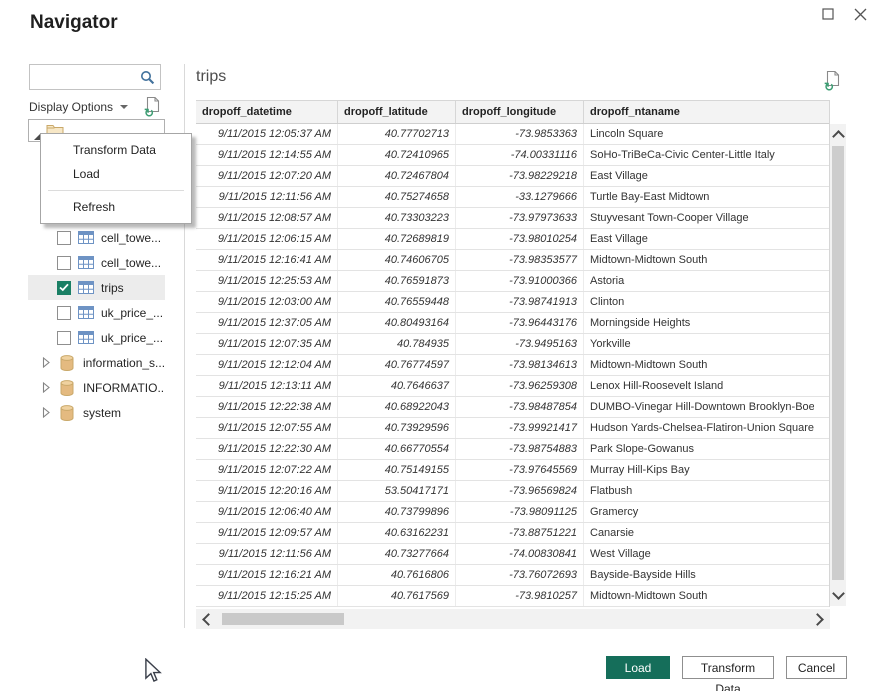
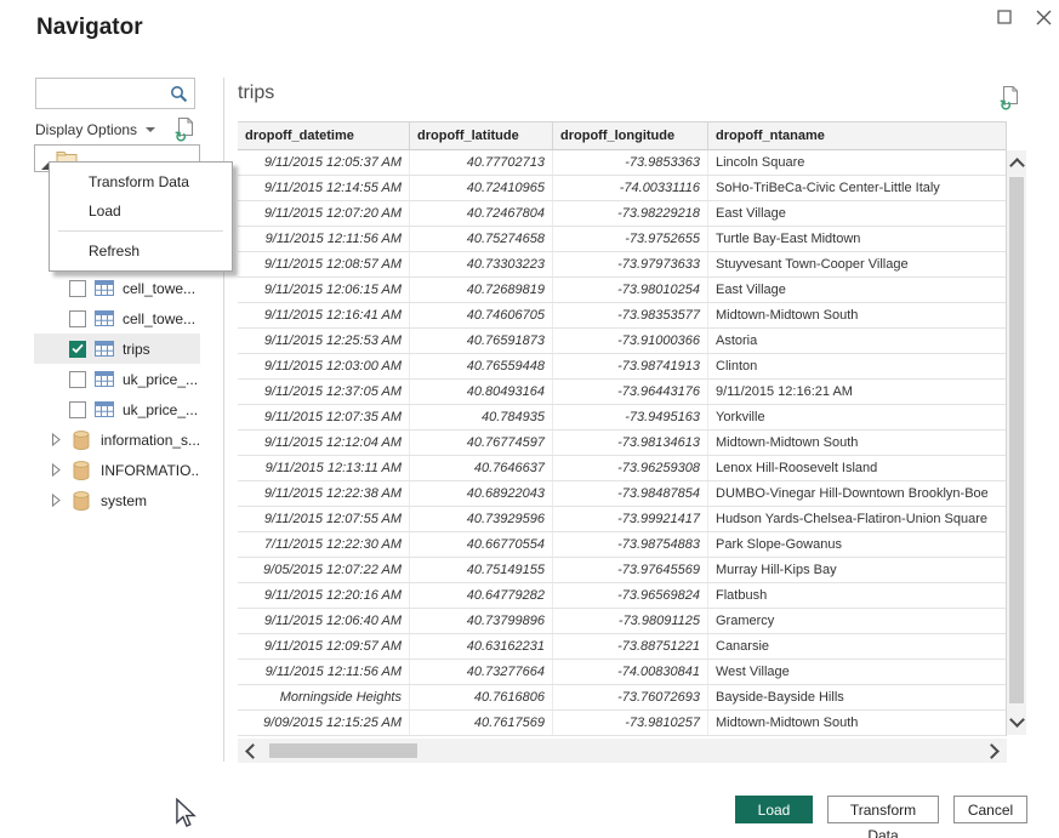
  Navigator
  Display Options
  ↻
  cell_towe...
  cell_towe...
  trips
  uk_price_...
  uk_price_...
  information_s...
  INFORMATIO..
  system
  trips
  ↻
  dropoff_datetime
  dropoff_latitude
  dropoff_longitude
  dropoff_ntaname
  9/11/2015 12:05:37 AM
  40.77702713
  -73.9853363
  Lincoln Square
  9/11/2015 12:14:55 AM
  40.72410965
  -74.00331116
  SoHo-TriBeCa-Civic Center-Little Italy
  9/11/2015 12:07:20 AM
  40.72467804
  -73.98229218
  East Village
  9/11/2015 12:11:56 AM
  40.75274658
- -33.1279666
+ -73.9752655
  Turtle Bay-East Midtown
  9/11/2015 12:08:57 AM
  40.73303223
  -73.97973633
  Stuyvesant Town-Cooper Village
  9/11/2015 12:06:15 AM
  40.72689819
  -73.98010254
  East Village
  9/11/2015 12:16:41 AM
  40.74606705
  -73.98353577
  Midtown-Midtown South
  9/11/2015 12:25:53 AM
  40.76591873
  -73.91000366
  Astoria
  9/11/2015 12:03:00 AM
  40.76559448
  -73.98741913
  Clinton
  9/11/2015 12:37:05 AM
  40.80493164
  -73.96443176
- Morningside Heights
+ 9/11/2015 12:16:21 AM
  9/11/2015 12:07:35 AM
  40.784935
  -73.9495163
  Yorkville
  9/11/2015 12:12:04 AM
  40.76774597
  -73.98134613
  Midtown-Midtown South
  9/11/2015 12:13:11 AM
  40.7646637
  -73.96259308
  Lenox Hill-Roosevelt Island
  9/11/2015 12:22:38 AM
  40.68922043
  -73.98487854
  DUMBO-Vinegar Hill-Downtown Brooklyn-Boe
  9/11/2015 12:07:55 AM
  40.73929596
  -73.99921417
  Hudson Yards-Chelsea-Flatiron-Union Square
- 9/11/2015 12:22:30 AM
+ 7/11/2015 12:22:30 AM
  40.66770554
  -73.98754883
  Park Slope-Gowanus
- 9/11/2015 12:07:22 AM
+ 9/05/2015 12:07:22 AM
  40.75149155
  -73.97645569
  Murray Hill-Kips Bay
  9/11/2015 12:20:16 AM
- 53.50417171
+ 40.64779282
  -73.96569824
  Flatbush
  9/11/2015 12:06:40 AM
  40.73799896
  -73.98091125
  Gramercy
  9/11/2015 12:09:57 AM
  40.63162231
  -73.88751221
  Canarsie
  9/11/2015 12:11:56 AM
  40.73277664
  -74.00830841
  West Village
- 9/11/2015 12:16:21 AM
+ Morningside Heights
  40.7616806
  -73.76072693
  Bayside-Bayside Hills
- 9/11/2015 12:15:25 AM
+ 9/09/2015 12:15:25 AM
  40.7617569
  -73.9810257
  Midtown-Midtown South
  Transform Data
  Load
  Refresh
  Load
  Transform Data
  Cancel
